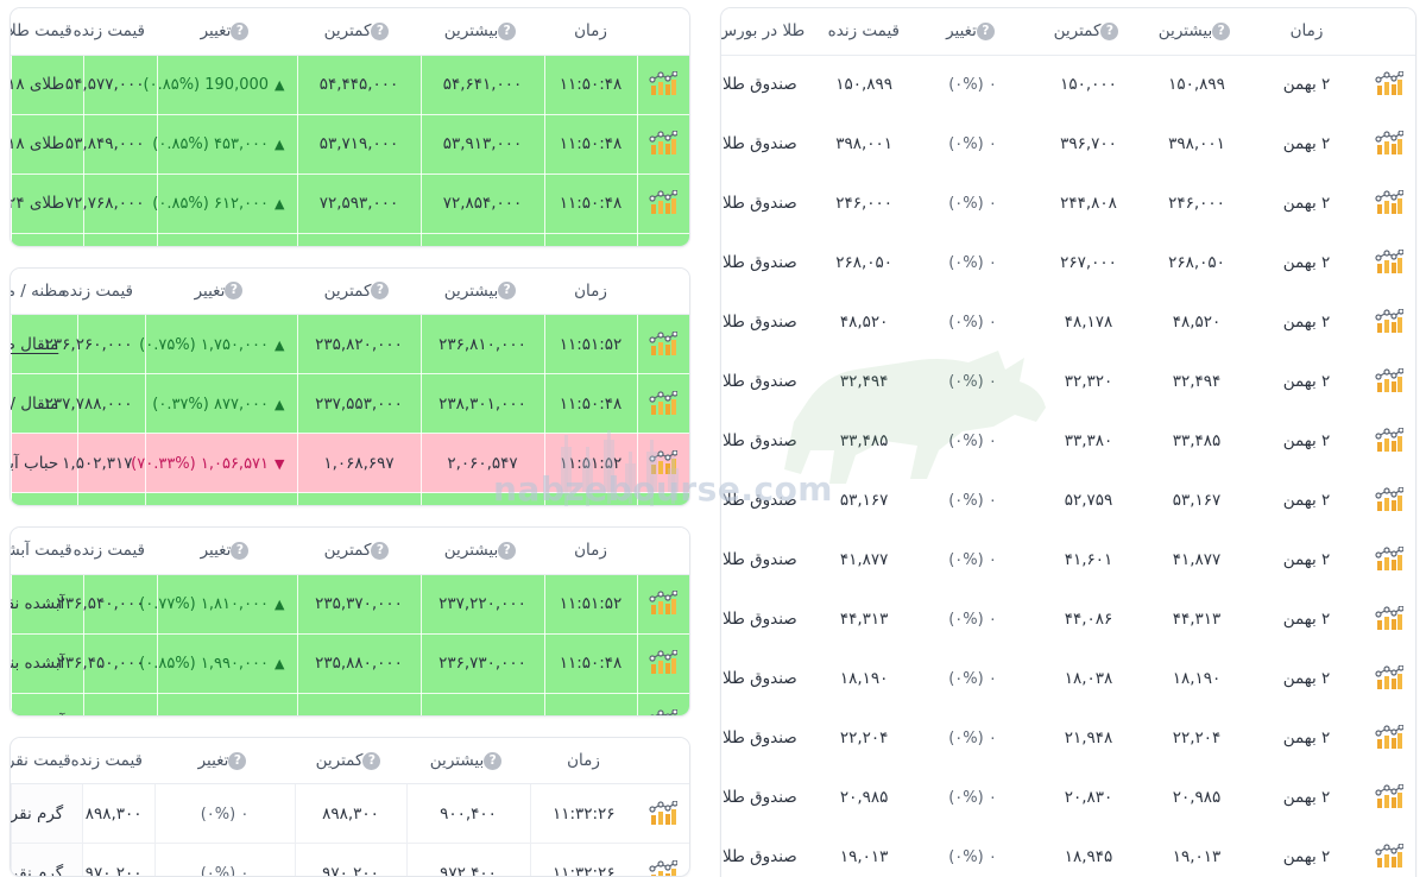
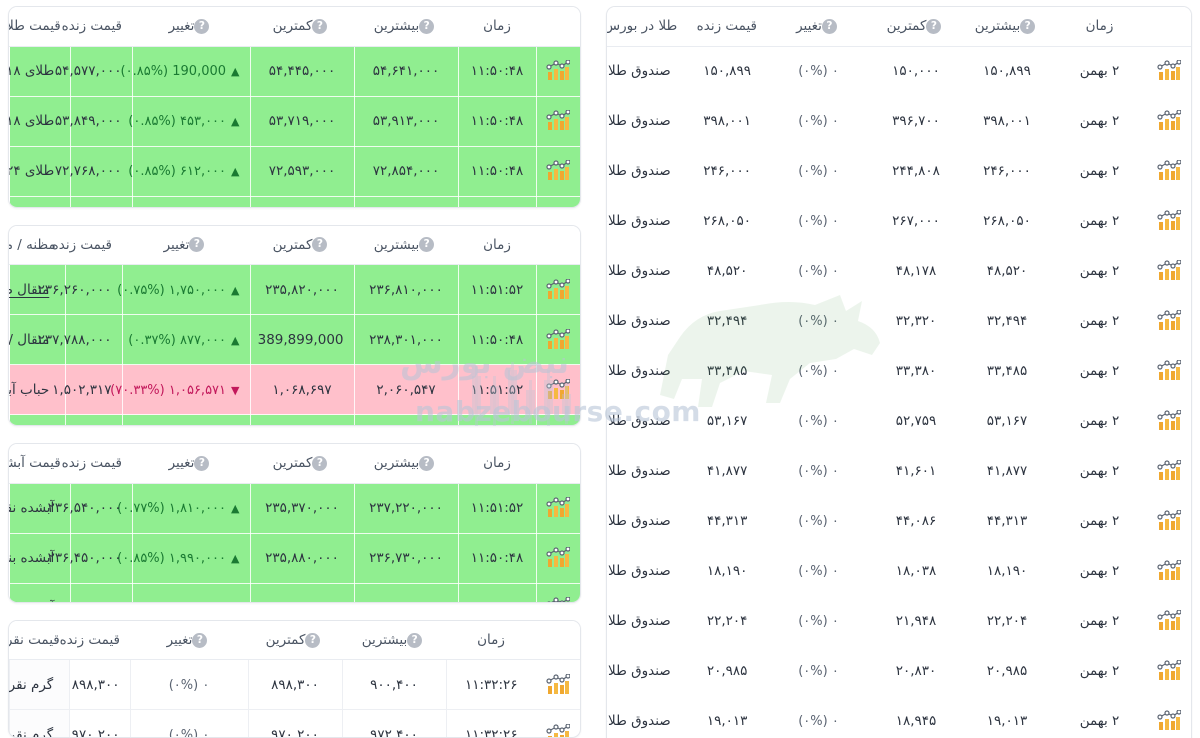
+ نبض بورس
  nabzebourse.com
  	زمان	?بیشترین	?کمترین	?تغییر	قیمت زنده	طلا در بورس
  	۲ بهمن	۱۵۰,۸۹۹	۱۵۰,۰۰۰	۰ (۰%)	۱۵۰,۸۹۹	صندوق طلا
  	۲ بهمن	۳۹۸,۰۰۱	۳۹۶,۷۰۰	۰ (۰%)	۳۹۸,۰۰۱	صندوق طلا
  	۲ بهمن	۲۴۶,۰۰۰	۲۴۴,۸۰۸	۰ (۰%)	۲۴۶,۰۰۰	صندوق طلا
  	۲ بهمن	۲۶۸,۰۵۰	۲۶۷,۰۰۰	۰ (۰%)	۲۶۸,۰۵۰	صندوق طلا
  	۲ بهمن	۴۸,۵۲۰	۴۸,۱۷۸	۰ (۰%)	۴۸,۵۲۰	صندوق طلا
  	۲ بهمن	۳۲,۴۹۴	۳۲,۳۲۰	۰ (۰%)	۳۲,۴۹۴	صندوق طلا
  	۲ بهمن	۳۳,۴۸۵	۳۳,۳۸۰	۰ (۰%)	۳۳,۴۸۵	صندوق طلا
  	۲ بهمن	۵۳,۱۶۷	۵۲,۷۵۹	۰ (۰%)	۵۳,۱۶۷	صندوق طلا
  	۲ بهمن	۴۱,۸۷۷	۴۱,۶۰۱	۰ (۰%)	۴۱,۸۷۷	صندوق طلا
  	۲ بهمن	۴۴,۳۱۳	۴۴,۰۸۶	۰ (۰%)	۴۴,۳۱۳	صندوق طلا
  	۲ بهمن	۱۸,۱۹۰	۱۸,۰۳۸	۰ (۰%)	۱۸,۱۹۰	صندوق طلا
  	۲ بهمن	۲۲,۲۰۴	۲۱,۹۴۸	۰ (۰%)	۲۲,۲۰۴	صندوق طلا
  	۲ بهمن	۲۰,۹۸۵	۲۰,۸۳۰	۰ (۰%)	۲۰,۹۸۵	صندوق طلا
  	۲ بهمن	۱۹,۰۱۳	۱۸,۹۴۵	۰ (۰%)	۱۹,۰۱۳	صندوق طلا
  	زمان	?بیشترین	?کمترین	?تغییر	قیمت زنده	قیمت طلا
  	۱۱:۵۰:۴۸	۵۴,۶۴۱,۰۰۰	۵۴,۴۴۵,۰۰۰	190,000 (۰.۸۵%)	۵۴,۵۷۷,۰۰۰	طلای ۱۸
  	۱۱:۵۰:۴۸	۵۳,۹۱۳,۰۰۰	۵۳,۷۱۹,۰۰۰	۴۵۳,۰۰۰ (۰.۸۵%)	۵۳,۸۴۹,۰۰۰	طلای ۱۸
  	۱۱:۵۰:۴۸	۷۲,۸۵۴,۰۰۰	۷۲,۵۹۳,۰۰۰	۶۱۲,۰۰۰ (۰.۸۵%)	۷۲,۷۶۸,۰۰۰	طلای ۲۴
  	زمان	?بیشترین	?کمترین	?تغییر	قیمت زنده	مظنه / م
  	۱۱:۵۱:۵۲	۲۳۶,۸۱۰,۰۰۰	۲۳۵,۸۲۰,۰۰۰	۱,۷۵۰,۰۰۰ (۰.۷۵%)	۶,۲۶۰,۰۰۰	مثقال
- 	۱۱:۵۰:۴۸	۲۳۸,۳۰۱,۰۰۰	۲۳۷,۵۵۳,۰۰۰	۸۷۷,۰۰۰ (۰.۳۷%)	۲۳۷,۷۸۸,۰۰۰	مثقال /
+ 	۱۱:۵۰:۴۸	۲۳۸,۳۰۱,۰۰۰	389,899,000	۸۷۷,۰۰۰ (۰.۳۷%)	۲۳۷,۷۸۸,۰۰۰	مثقال /
  	۱۱:۵۱:۵۲	۲,۰۶۰,۵۴۷	۱,۰۶۸,۶۹۷	۱,۰۵۶,۵۷۱ (۷۰.۳۳%)	۱,۵۰۲,۳۱۷	حباب آب
  	زمان	?بیشترین	?کمترین	?تغییر	قیمت زنده	قیمت آبش
  	۱۱:۵۱:۵۲	۲۳۷,۲۲۰,۰۰۰	۲۳۵,۳۷۰,۰۰۰	۱,۸۱۰,۰۰۰ (۰.۷۷%)	۲۳۶,۵۴۰,۰۰۰	آبشده نق
  	۱۱:۵۰:۴۸	۲۳۶,۷۳۰,۰۰۰	۲۳۵,۸۸۰,۰۰۰	۱,۹۹۰,۰۰۰ (۰.۸۵%)	۲۳۶,۴۵۰,۰۰۰	آبشده بن
  	زمان	?بیشترین	?کمترین	?تغییر	قیمت زنده	قیمت نقر
  	۱۱:۳۲:۲۶	۹۰۰,۴۰۰	۸۹۸,۳۰۰	۰ (۰%)	۸۹۸,۳۰۰	گرم نقر
  	۱۱:۳۲:۲۶	۹۷۲,۴۰۰	۹۷۰,۲۰۰	۰ (۰%)	۹۷۰,۲۰۰	گرم نقر
